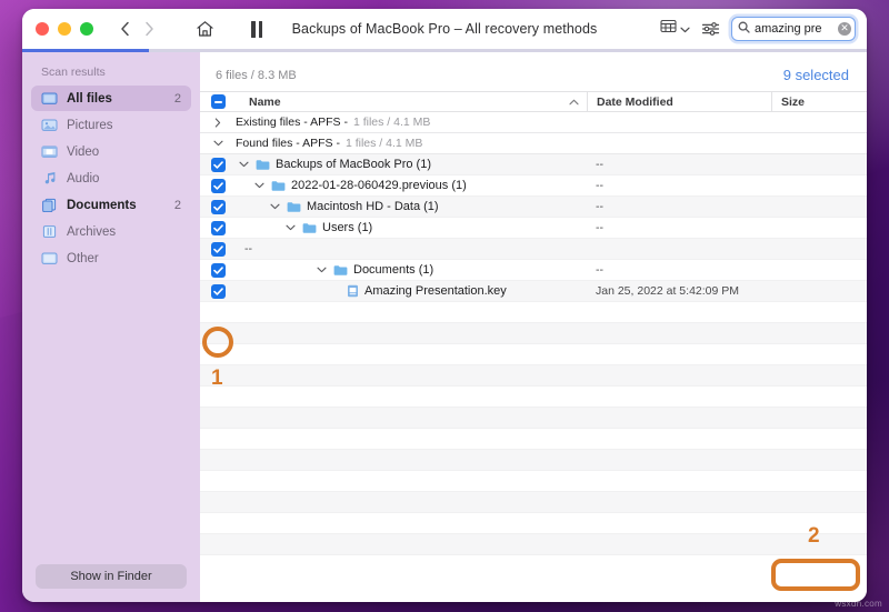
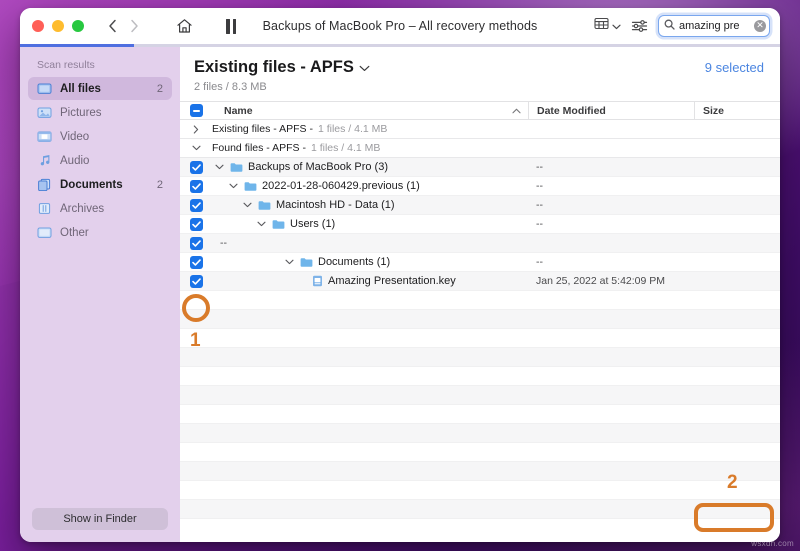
  Backups of MacBook Pro – All recovery methods
  amazing pre
  ✕
  Scan results
  All files
  2
  Pictures
  Video
  Audio
  Documents
  2
  Archives
  Other
  Show in Finder
+ Existing files - APFS
- 6 files / 8.3 MB
+ 2 files / 8.3 MB
  9 selected
  Name
  Date Modified
  Size
  Existing files - APFS -
  1 files / 4.1 MB
  Found files - APFS -
  1 files / 4.1 MB
- Backups of MacBook Pro (1)
+ Backups of MacBook Pro (3)
  --
  2022-01-28-060429.previous (1)
  --
  Macintosh HD - Data (1)
  --
  Users (1)
  --
  --
  Documents (1)
  --
  Amazing Presentation.key
  Jan 25, 2022 at 5:42:09 PM
  1
  2
  wsxdn.com
